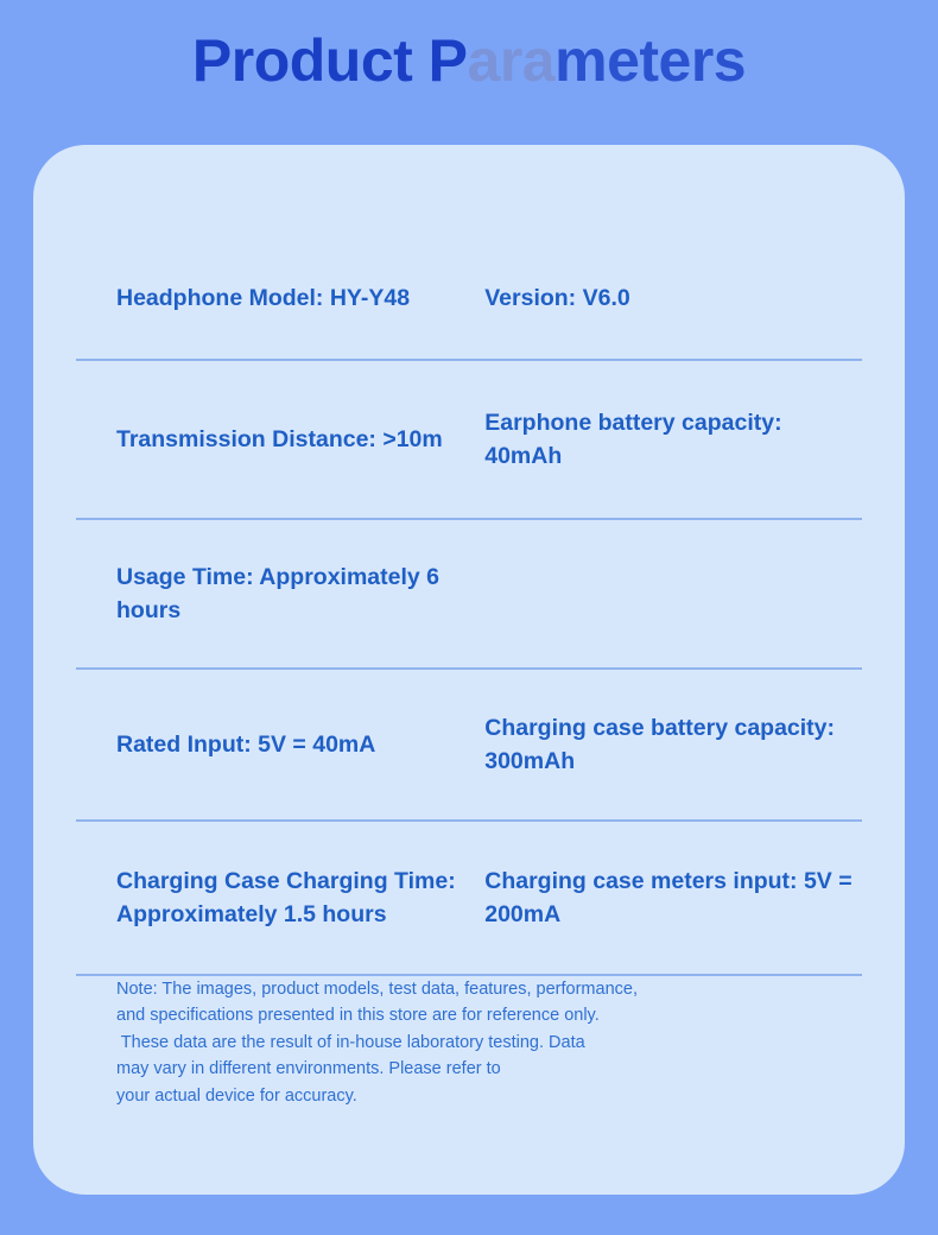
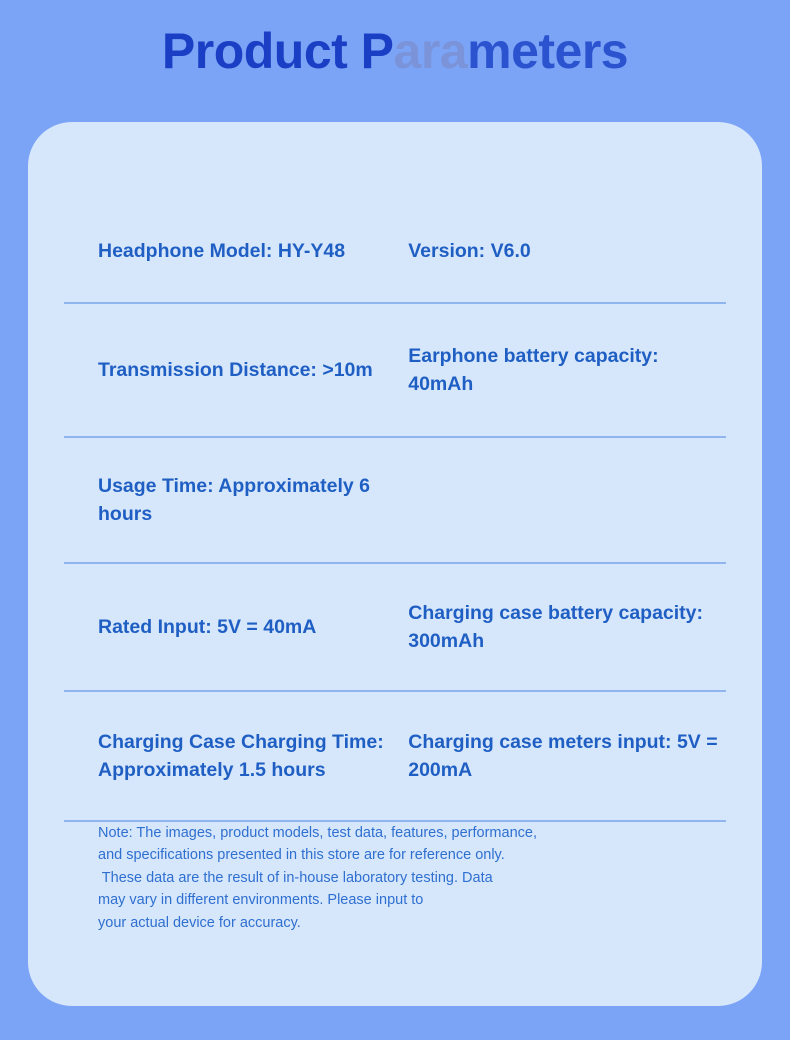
  Product Parameters
  Headphone Model: HY-Y48
  Version: V6.0
  Transmission Distance: >10m
  Earphone battery capacity: 40mAh
  Usage Time: Approximately 6 hours
  Rated Input: 5V = 40mA
  Charging case battery capacity: 300mAh
  Charging Case Charging Time: Approximately 1.5 hours
  Charging case meters input: 5V = 200mA
  Note: The images, product models, test data, features, performance,
  and specifications presented in this store are for reference only.
  These data are the result of in-house laboratory testing. Data
- may vary in different environments. Please refer to
+ may vary in different environments. Please input to
  your actual device for accuracy.
